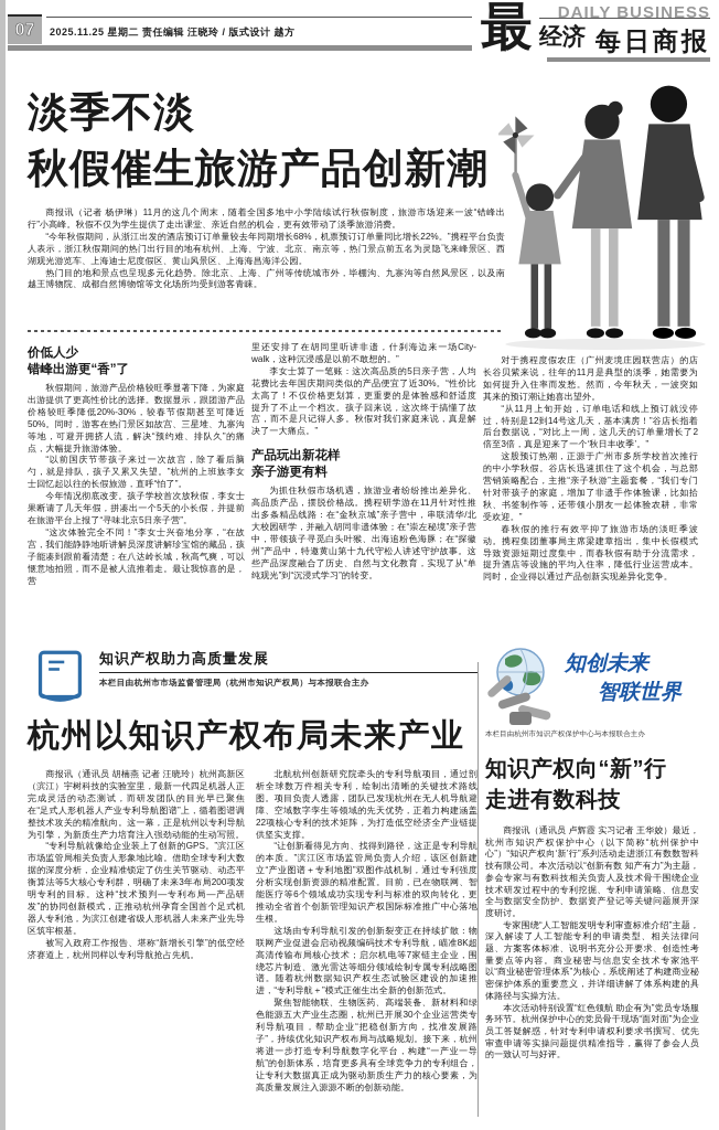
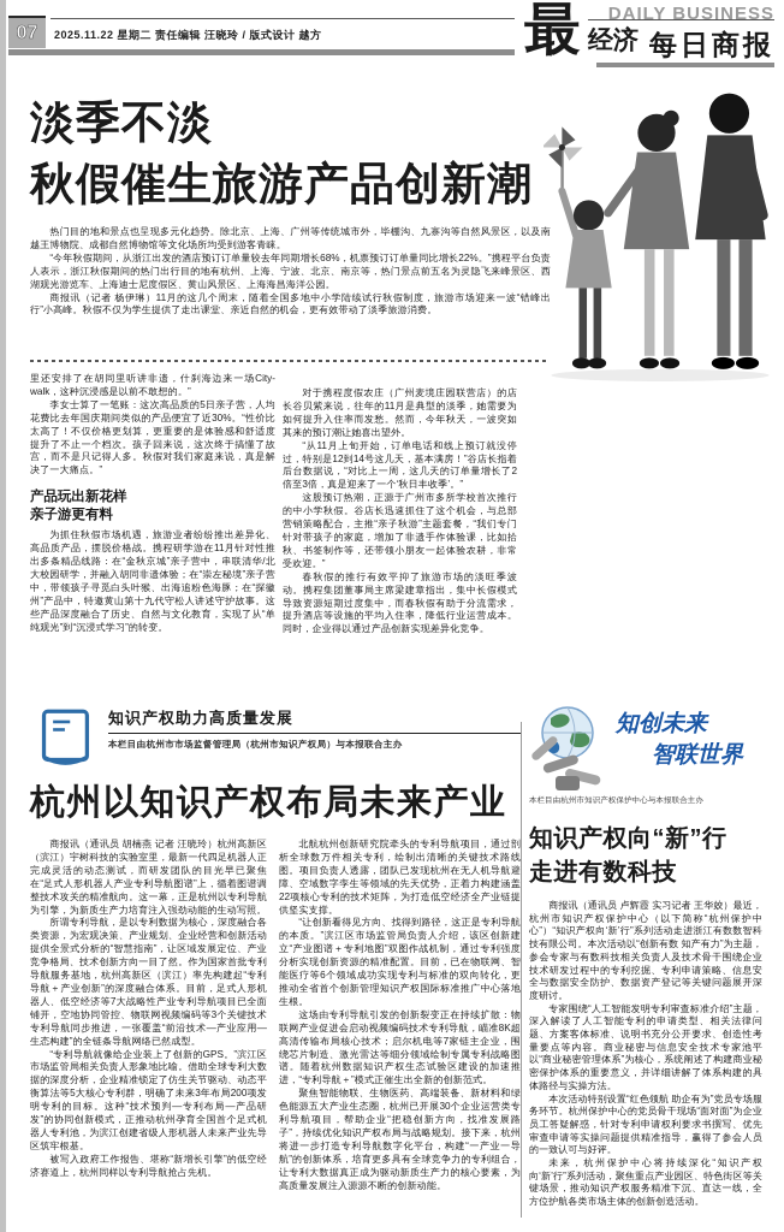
  07
- 2025.11.25 星期二 责任编辑 汪晓玲 / 版式设计 越方
+ 2025.11.22 星期二 责任编辑 汪晓玲 / 版式设计 越方
  最
  经济
  DAILY BUSINESS
  每日商报
  淡季不淡
  秋假催生旅游产品创新潮
- 商报讯（记者 杨伊琳）11月的这几个周末，随着全国多地中小学陆续试行秋假制度，旅游市场迎来一波“错峰出行”小高峰。秋假不仅为学生提供了走出课堂、亲近自然的机会，更有效带动了淡季旅游消费。
+ 热门目的地和景点也呈现多元化趋势。除北京、上海、广州等传统城市外，毕棚沟、九寨沟等自然风景区，以及南越王博物院、成都自然博物馆等文化场所均受到游客青睐。
  “今年秋假期间，从浙江出发的酒店预订订单量较去年同期增长68%，机票预订订单量同比增长22%。”携程平台负责人表示，浙江秋假期间的热门出行目的地有杭州、上海、宁波、北京、南京等，热门景点前五名为灵隐飞来峰景区、西湖观光游览车、上海迪士尼度假区、黄山风景区、上海海昌海洋公园。
- 热门目的地和景点也呈现多元化趋势。除北京、上海、广州等传统城市外，毕棚沟、九寨沟等自然风景区，以及南越王博物院、成都自然博物馆等文化场所均受到游客青睐。
+ 商报讯（记者 杨伊琳）11月的这几个周末，随着全国多地中小学陆续试行秋假制度，旅游市场迎来一波“错峰出行”小高峰。秋假不仅为学生提供了走出课堂、亲近自然的机会，更有效带动了淡季旅游消费。
- 价低人少
- 错峰出游更“香”了
- 秋假期间，旅游产品价格较旺季显著下降，为家庭出游提供了更高性价比的选择。数据显示，跟团游产品价格较旺季降低20%-30%，较春节假期甚至可降近50%。同时，游客在热门景区如故宫、三星堆、九寨沟等地，可避开拥挤人流，解决“预约难、排队久”的痛点，大幅提升旅游体验。
- “以前国庆节带孩子来过一次故宫，除了看后脑勺，就是排队，孩子又累又失望。”杭州的上班族李女士回忆起以往的长假旅游，直呼“怕了”。
- 今年情况彻底改变。孩子学校首次放秋假，李女士果断请了几天年假，拼凑出一个5天的小长假，并提前在旅游平台上报了“寻味北京5日亲子营”。
- “这次体验完全不同！”李女士兴奋地分享，“在故宫，我们能静静地听讲解员深度讲解珍宝馆的藏品，孩子能凑到跟前看清楚；在八达岭长城，秋高气爽，可以惬意地拍照，而不是被人流推着走。最让我惊喜的是，营
  里还安排了在胡同里听讲非遗，什刹海边来一场City-walk，这种沉浸感是以前不敢想的。”
  李女士算了一笔账：这次高品质的5日亲子营，人均花费比去年国庆期间类似的产品便宜了近30%。“性价比太高了！不仅价格更划算，更重要的是体验感和舒适度提升了不止一个档次。孩子回来说，这次终于搞懂了故宫，而不是只记得人多。秋假对我们家庭来说，真是解决了一大痛点。”
  产品玩出新花样
  亲子游更有料
  为抓住秋假市场机遇，旅游业者纷纷推出差异化、高品质产品，摆脱价格战。携程研学游在11月针对性推出多条精品线路：在“金秋京城”亲子营中，串联清华/北大校园研学，并融入胡同非遗体验；在“崇左秘境”亲子营中，带领孩子寻觅白头叶猴、出海追粉色海豚；在“探徽州”产品中，特邀黄山第十九代守松人讲述守护故事。这些产品深度融合了历史、自然与文化教育，实现了从“单纯观光”到“沉浸式学习”的转变。
  对于携程度假农庄（广州麦境庄园联营店）的店长谷贝紫来说，往年的11月是典型的淡季，她需要为如何提升入住率而发愁。然而，今年秋天，一波突如其来的预订潮让她喜出望外。
  “从11月上旬开始，订单电话和线上预订就没停过，特别是12到14号这几天，基本满房！”谷店长指着后台数据说，“对比上一周，这几天的订单量增长了2倍至3倍，真是迎来了一个‘秋日丰收季’。”
  这股预订热潮，正源于广州市多所学校首次推行的中小学秋假。谷店长迅速抓住了这个机会，与总部营销策略配合，主推“亲子秋游”主题套餐，“我们专门针对带孩子的家庭，增加了非遗手作体验课，比如拾秋、书签制作等，还带领小朋友一起体验农耕，非常受欢迎。”
  春秋假的推行有效平抑了旅游市场的淡旺季波动。携程集团董事局主席梁建章指出，集中长假模式导致资源短期过度集中，而春秋假有助于分流需求，提升酒店等设施的平均入住率，降低行业运营成本。同时，企业得以通过产品创新实现差异化竞争。
  知识产权助力高质量发展
  本栏目由杭州市市场监督管理局（杭州市知识产权局）与本报联合主办
  杭州以知识产权布局未来产业
  商报讯（通讯员 胡楠燕 记者 汪晓玲）杭州高新区（滨江）宇树科技的实验室里，最新一代四足机器人正完成灵活的动态测试，而研发团队的目光早已聚焦在“足式人形机器人产业专利导航图谱”上，循着图谱调整技术攻关的精准航向。这一幕，正是杭州以专利导航为引擎，为新质生产力培育注入强劲动能的生动写照。
+ 所谓专利导航，是以专利数据为核心，深度融合各类资源，为宏观决策、产业规划、企业经营和创新活动提供全景式分析的“智慧指南”，让区域发展定位、产业竞争格局、技术创新方向一目了然。作为国家首批专利导航服务基地，杭州高新区（滨江）率先构建起“专利导航＋产业创新”的深度融合体系。目前，足式人形机器人、低空经济等7大战略性产业专利导航项目已全面铺开，空地协同管控、物联网视频编码等3个关键技术专利导航同步推进，一张覆盖“前沿技术—产业应用—生态构建”的全链条导航网络已然成型。
  “专利导航就像给企业装上了创新的GPS。”滨江区市场监管局相关负责人形象地比喻。借助全球专利大数据的深度分析，企业精准锁定了仿生关节驱动、动态平衡算法等5大核心专利群，明确了未来3年布局200项发明专利的目标。这种“技术预判—专利布局—产品研发”的协同创新模式，正推动杭州孕育全国首个足式机器人专利池，为滨江创建省级人形机器人未来产业先导区筑牢根基。
  被写入政府工作报告、堪称“新增长引擎”的低空经济赛道上，杭州同样以专利导航抢占先机。
  北航杭州创新研究院牵头的专利导航项目，通过剖析全球数万件相关专利，绘制出清晰的关键技术路线图。项目负责人透露，团队已发现杭州在无人机导航避障、空域数字孪生等领域的先天优势，正着力构建涵盖22项核心专利的技术矩阵，为打造低空经济全产业链提供坚实支撑。
  “让创新看得见方向、找得到路径，这正是专利导航的本质。”滨江区市场监管局负责人介绍，该区创新建立“产业图谱＋专利地图”双图作战机制，通过专利强度分析实现创新资源的精准配置。目前，已在物联网、智能医疗等6个领域成功实现专利与标准的双向转化，更推动全省首个创新管理知识产权国际标准推广中心落地生根。
  这场由专利导航引发的创新裂变正在持续扩散：物联网产业促进会启动视频编码技术专利导航，瞄准8K超高清传输布局核心技术；启尔机电等7家链主企业，围绕芯片制造、激光雷达等细分领域绘制专属专利战略图谱。随着杭州数据知识产权生态试验区建设的加速推进，“专利导航＋”模式正催生出全新的创新范式。
  聚焦智能物联、生物医药、高端装备、新材料和绿色能源五大产业生态圈，杭州已开展30个企业运营类专利导航项目，帮助企业“把稳创新方向，找准发展路子”，持续优化知识产权布局与战略规划。接下来，杭州将进一步打造专利导航数字化平台，构建“一产业一导航”的创新体系，培育更多具有全球竞争力的专利组合，让专利大数据真正成为驱动新质生产力的核心要素，为高质量发展注入源源不断的创新动能。
  知创未来
  智联世界
  知识产权向“新”行
  走进有数科技
  商报讯（通讯员 卢辉霞 实习记者 王华姣）最近，杭州市知识产权保护中心（以下简称“杭州保护中心”）“知识产权向‘新’行”系列活动走进浙江有数数智科技有限公司。本次活动以“创新有数 知产有力”为主题，参会专家与有数科技相关负责人及技术骨干围绕企业技术研发过程中的专利挖掘、专利申请策略、信息安全与数据安全防护、数据资产登记等关键问题展开深度研讨。
  专家围绕“人工智能发明专利审查标准介绍”主题，深入解读了人工智能专利的申请类型、相关法律问题、方案客体标准、说明书充分公开要求、创造性考量要点等内容。商业秘密与信息安全技术专家池平以“商业秘密管理体系”为核心，系统阐述了构建商业秘密保护体系的重要意义，并详细讲解了体系构建的具体路径与实操方法。
  本次活动特别设置“红色领航 助企有为”党员专场服务环节。杭州保护中心的党员骨干现场“面对面”为企业员工答疑解惑，针对专利申请权利要求书撰写、优先审查申请等实操问题提供精准指导，赢得了参会人员的一致认可与好评。
+ 未来，杭州保护中心将持续深化“知识产权向‘新’行”系列活动，聚焦重点产业园区、特色街区等关键场景，推动知识产权服务精准下沉、直达一线，全方位护航各类市场主体的创新创造活动。
